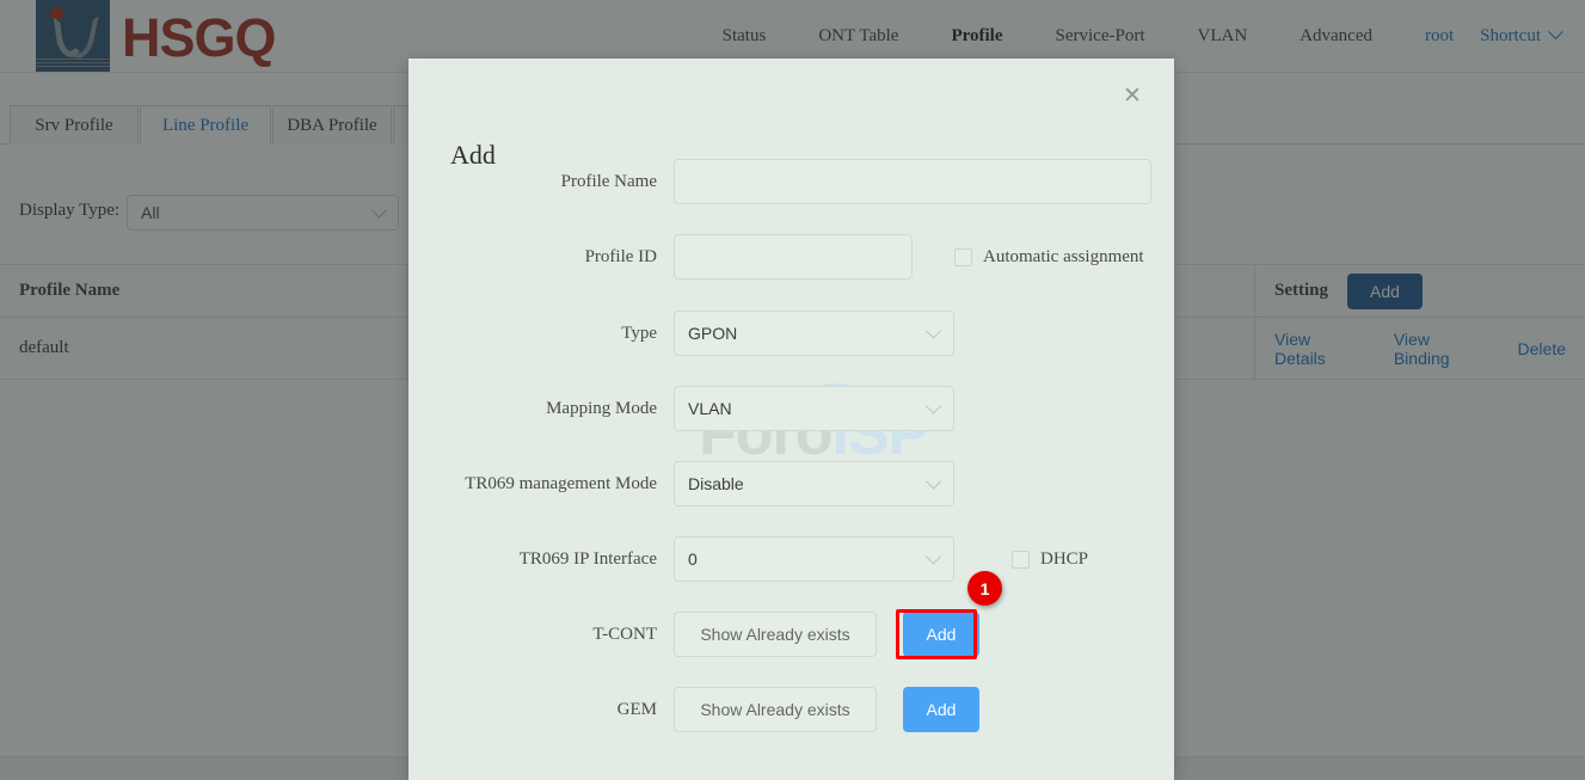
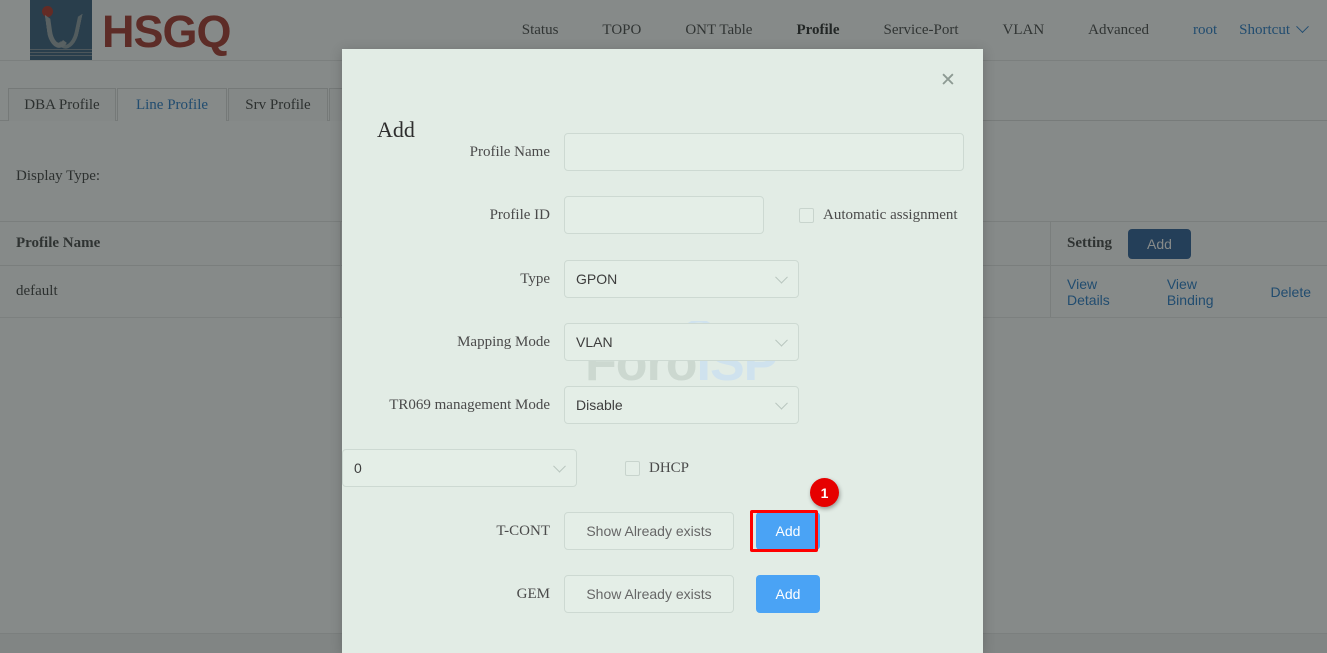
  HSGQ
  Status
+ TOPO
  ONT Table
  Profile
  Service-Port
  VLAN
  Advanced
  root
  Shortcut
- Srv Profile
+ DBA Profile
  Line Profile
- DBA Profile
+ Srv Profile
  Display Type:
- All
  Profile Name
  Setting
  Add
  default
  View Details
  View Binding
  Delete
  Add
  ✕
  ForoISP
  Profile Name
  Profile ID
  Automatic assignment
  Type
  GPON
  Mapping Mode
  VLAN
  TR069 management Mode
  Disable
- TR069 IP Interface
  0
  DHCP
  T-CONT
  Show Already exists
  Add
  GEM
  Show Already exists
  Add
  1
